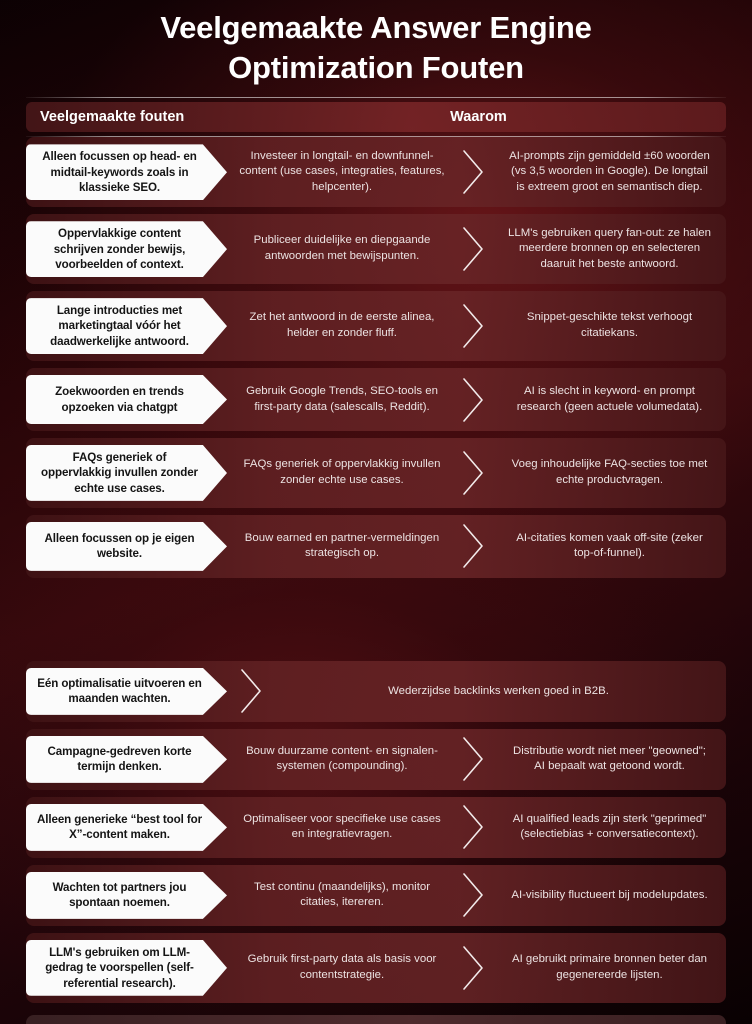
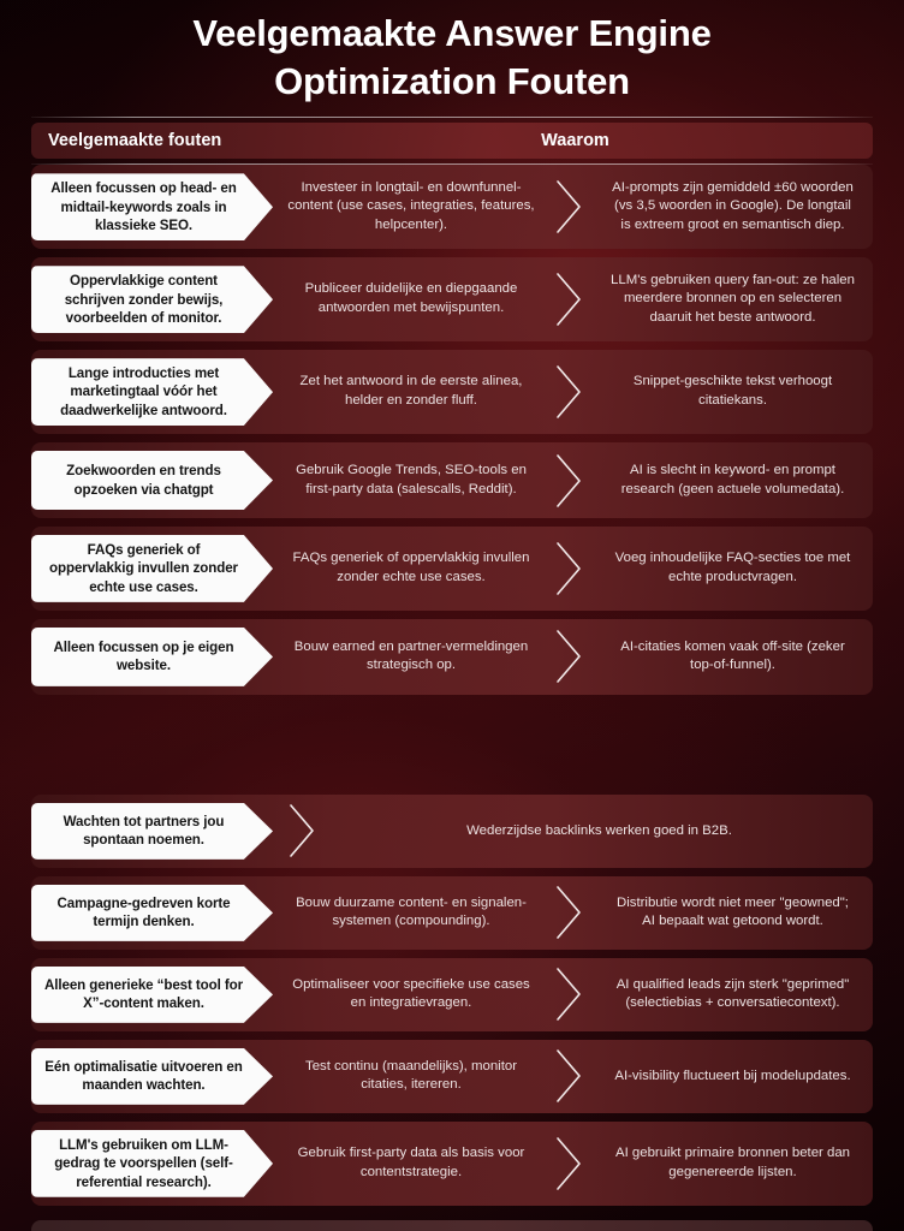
  Veelgemaakte Answer Engine
  Optimization Fouten
  Veelgemaakte fouten
  Waarom
  Alleen focussen op head- en midtail-keywords zoals in klassieke SEO.
  Investeer in longtail- en downfunnel-content (use cases, integraties, features, helpcenter).
  AI-prompts zijn gemiddeld ±60 woorden (vs 3,5 woorden in Google). De longtail is extreem groot en semantisch diep.
- Oppervlakkige content schrijven zonder bewijs, voorbeelden of context.
+ Oppervlakkige content schrijven zonder bewijs, voorbeelden of monitor.
  Publiceer duidelijke en diepgaande antwoorden met bewijspunten.
  LLM's gebruiken query fan-out: ze halen meerdere bronnen op en selecteren daaruit het beste antwoord.
  Lange introducties met marketingtaal vóór het daadwerkelijke antwoord.
  Zet het antwoord in de eerste alinea, helder en zonder fluff.
  Snippet-geschikte tekst verhoogt citatiekans.
  Zoekwoorden en trends opzoeken via chatgpt
  Gebruik Google Trends, SEO-tools en first-party data (salescalls, Reddit).
  AI is slecht in keyword- en prompt research (geen actuele volumedata).
  FAQs generiek of oppervlakkig invullen zonder echte use cases.
  FAQs generiek of oppervlakkig invullen zonder echte use cases.
  Voeg inhoudelijke FAQ-secties toe met echte productvragen.
  Alleen focussen op je eigen website.
  Bouw earned en partner-vermeldingen strategisch op.
  AI-citaties komen vaak off-site (zeker top-of-funnel).
- Eén optimalisatie uitvoeren en maanden wachten.
+ Wachten tot partners jou spontaan noemen.
  Wederzijdse backlinks werken goed in B2B.
  Campagne-gedreven korte termijn denken.
  Bouw duurzame content- en signalen-systemen (compounding).
  Distributie wordt niet meer "geowned"; AI bepaalt wat getoond wordt.
  Alleen generieke “best tool for X”-content maken.
  Optimaliseer voor specifieke use cases en integratievragen.
  AI qualified leads zijn sterk "geprimed" (selectiebias + conversatiecontext).
- Wachten tot partners jou spontaan noemen.
+ Eén optimalisatie uitvoeren en maanden wachten.
  Test continu (maandelijks), monitor citaties, itereren.
  AI-visibility fluctueert bij modelupdates.
  LLM's gebruiken om LLM-gedrag te voorspellen (self-referential research).
  Gebruik first-party data als basis voor contentstrategie.
  AI gebruikt primaire bronnen beter dan gegenereerde lijsten.
